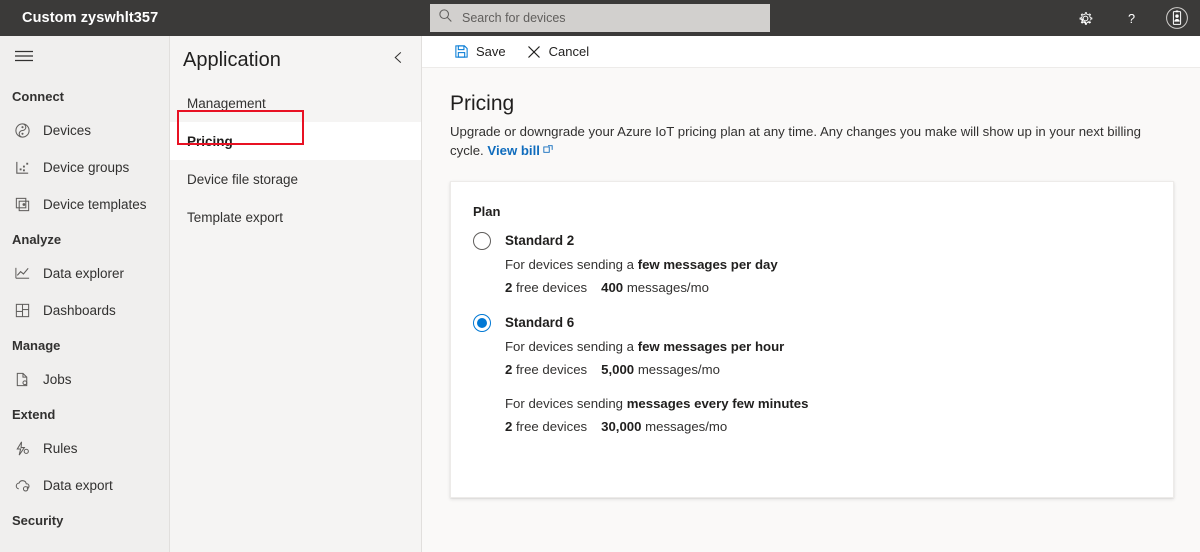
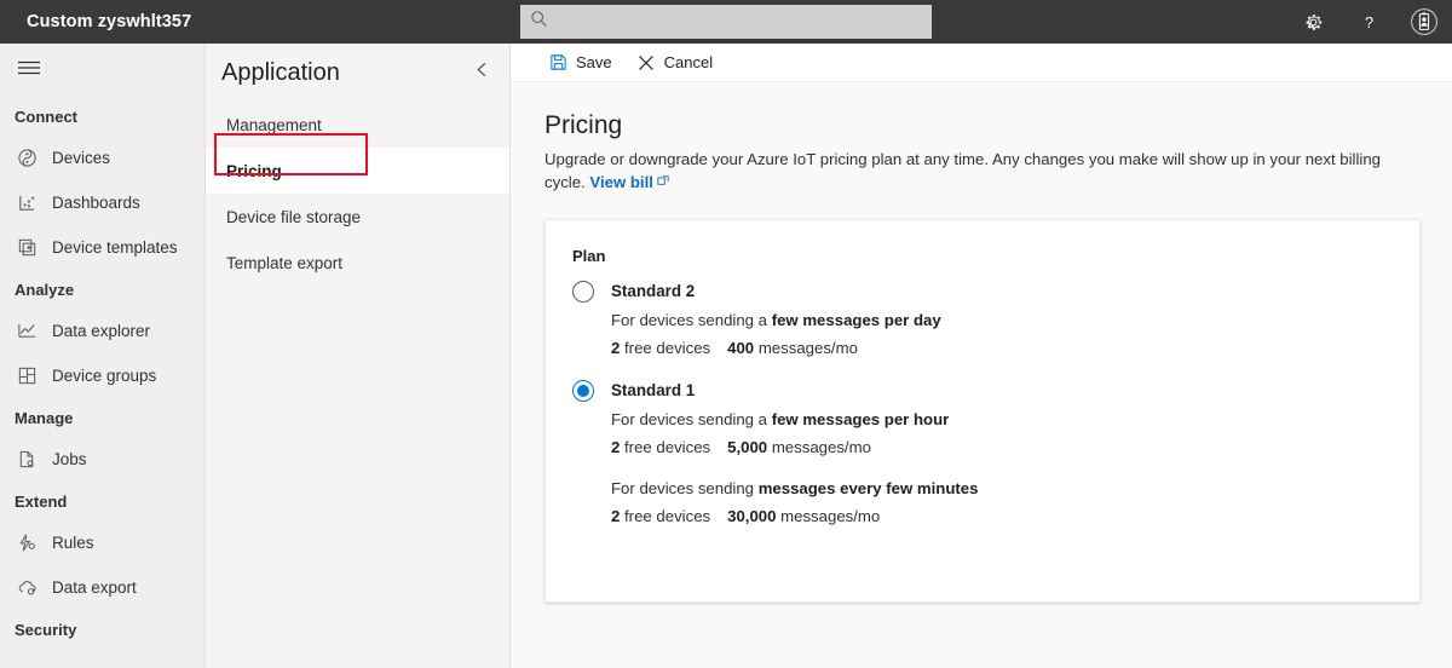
  Custom zyswhlt357
- Search for devices
  ?
  Connect
  Devices
- Device groups
+ Dashboards
  Device templates
  Analyze
  Data explorer
- Dashboards
+ Device groups
  Manage
  Jobs
  Extend
  Rules
  Data export
  Security
  Application
  Management
  Pricing
  Device file storage
  Template export
  Save
  Cancel
  Pricing
  Upgrade or downgrade your Azure IoT pricing plan at any time. Any changes you make will show up in your next billing cycle. View bill
  Plan
  Standard 2
  For devices sending a few messages per day
  2 free devices
  400 messages/mo
- Standard 6
+ Standard 1
  For devices sending a few messages per hour
  2 free devices
  5,000 messages/mo
  For devices sending messages every few minutes
  2 free devices
  30,000 messages/mo
